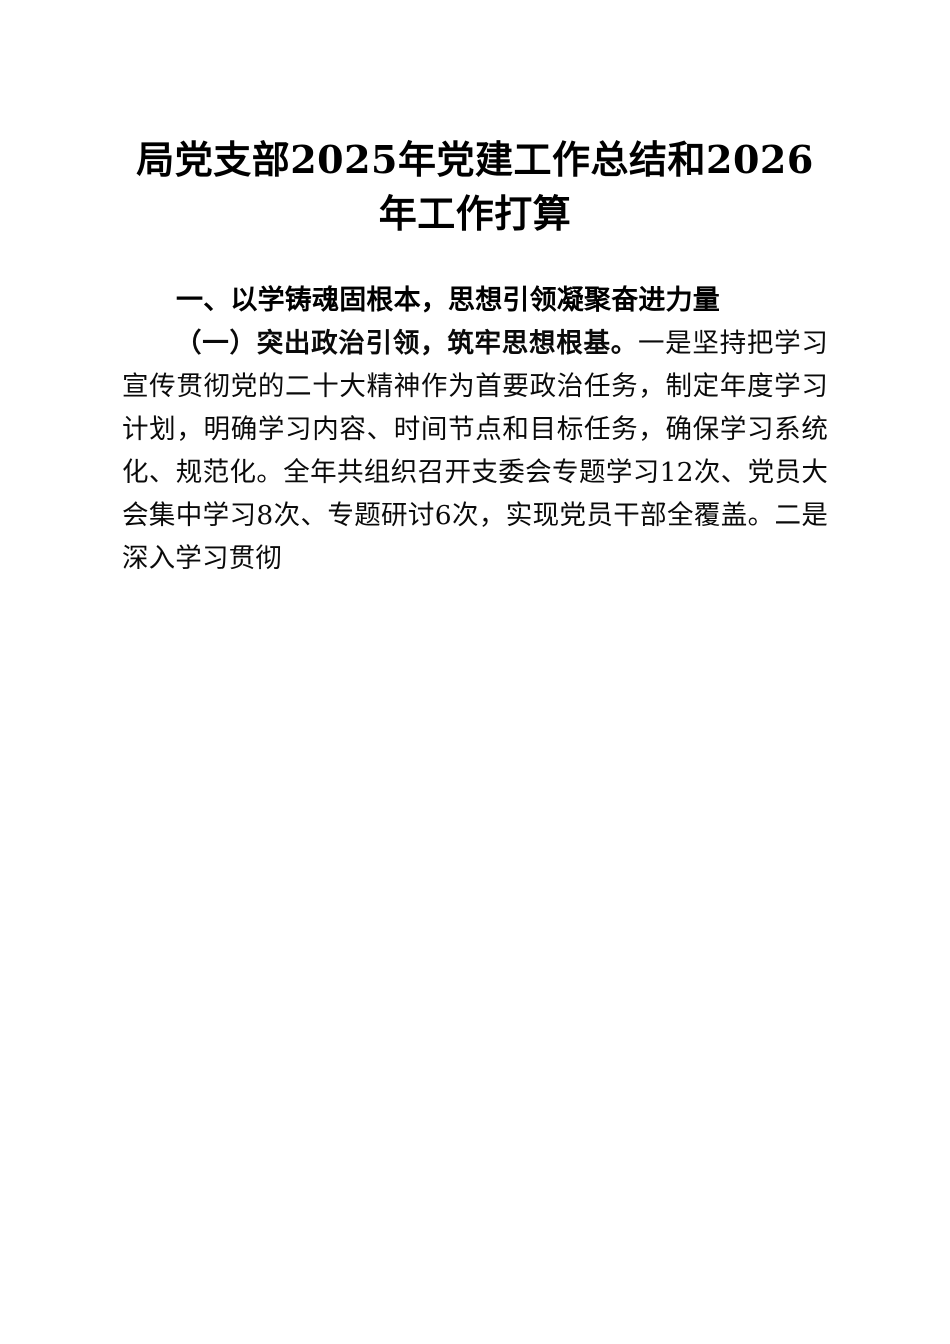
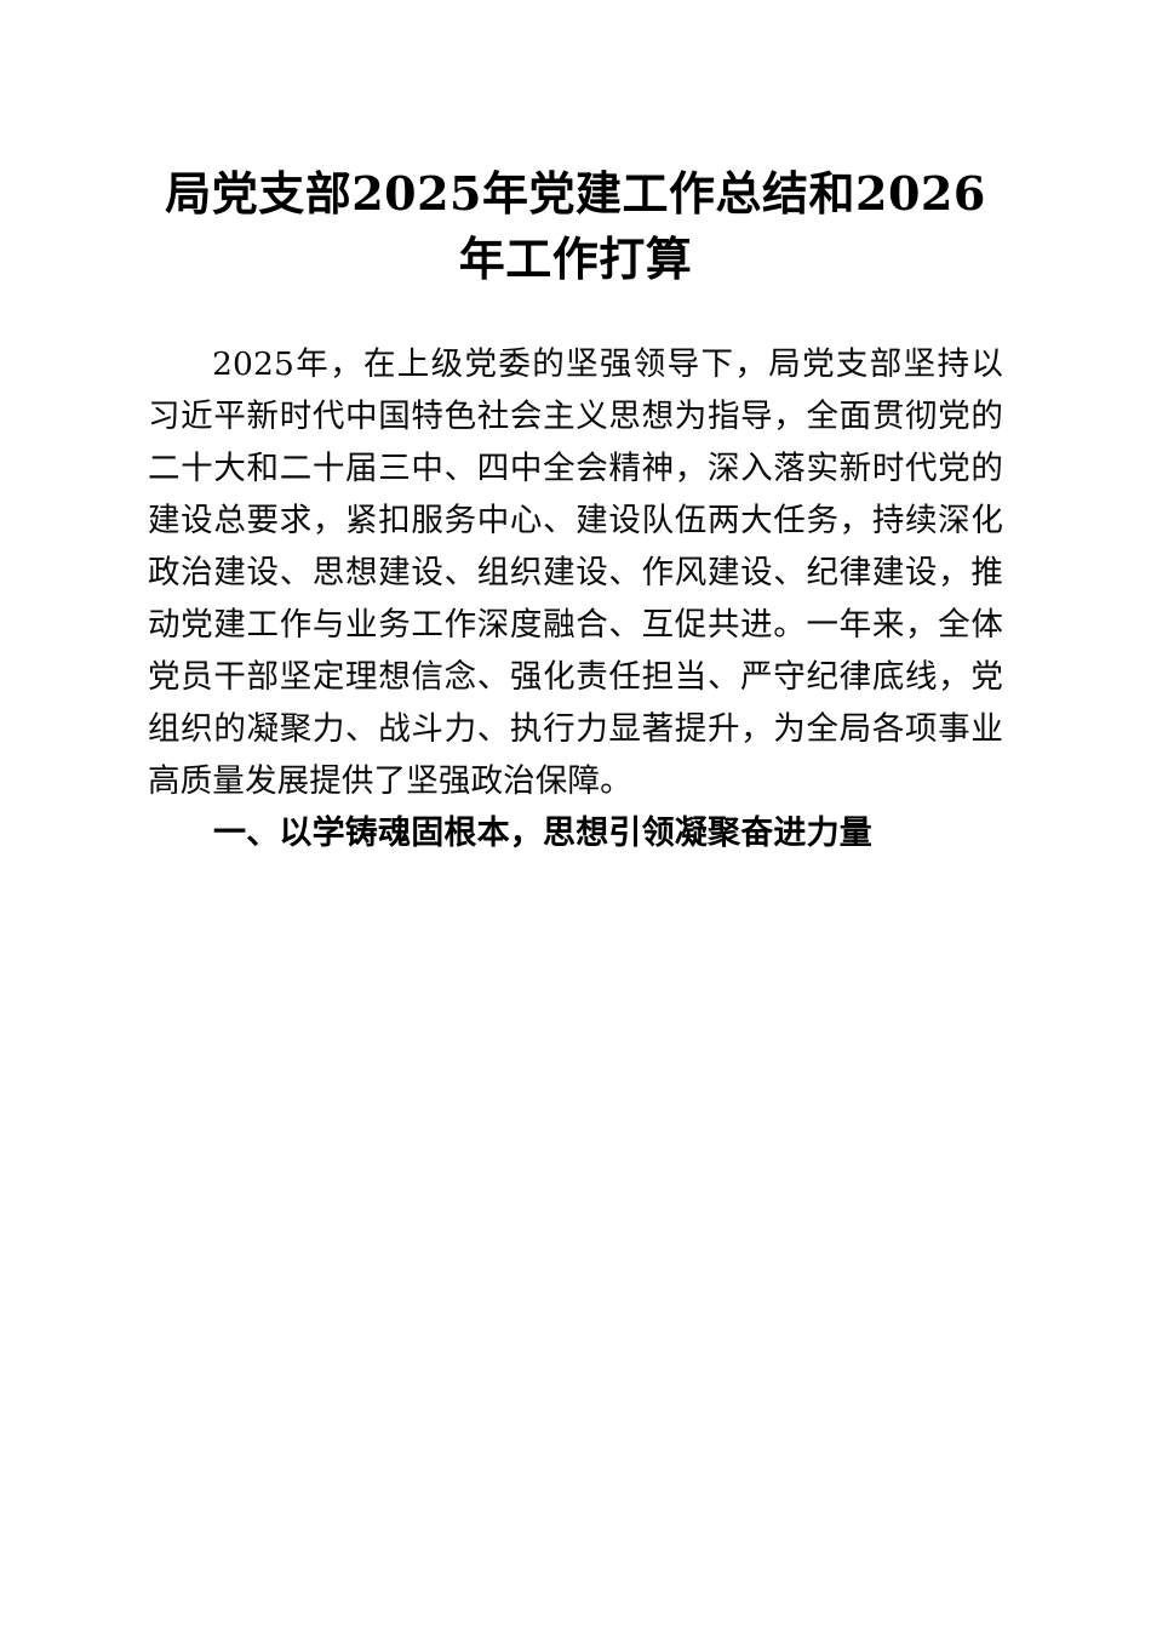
  局党支部2025年党建工作总结和2026年工作打算
+ 2025年，在上级党委的坚强领导下，局党支部坚持以习近平新时代中国特色社会主义思想为指导，全面贯彻党的二十大和二十届三中、四中全会精神，深入落实新时代党的建设总要求，紧扣服务中心、建设队伍两大任务，持续深化政治建设、思想建设、组织建设、作风建设、纪律建设，推动党建工作与业务工作深度融合、互促共进。一年来，全体党员干部坚定理想信念、强化责任担当、严守纪律底线，党组织的凝聚力、战斗力、执行力显著提升，为全局各项事业高质量发展提供了坚强政治保障。
  一、以学铸魂固根本，思想引领凝聚奋进力量
- （一）突出政治引领，筑牢思想根基。一是坚持把学习宣传贯彻党的二十大精神作为首要政治任务，制定年度学习计划，明确学习内容、时间节点和目标任务，确保学习系统化、规范化。全年共组织召开支委会专题学习12次、党员大会集中学习8次、专题研讨6次，实现党员干部全覆盖。二是深入学习贯彻
